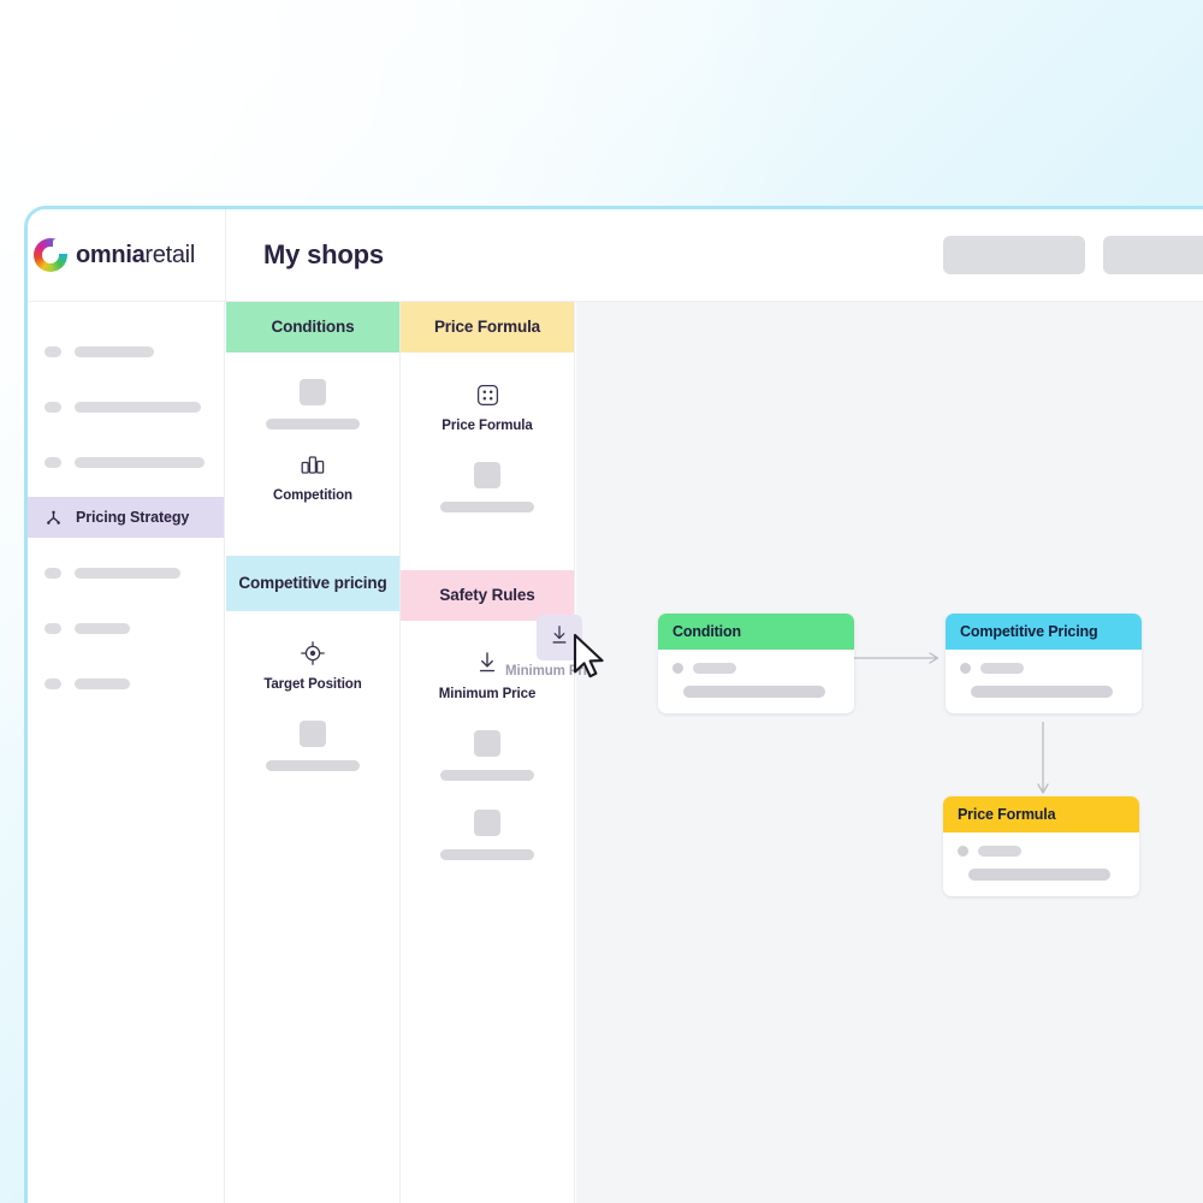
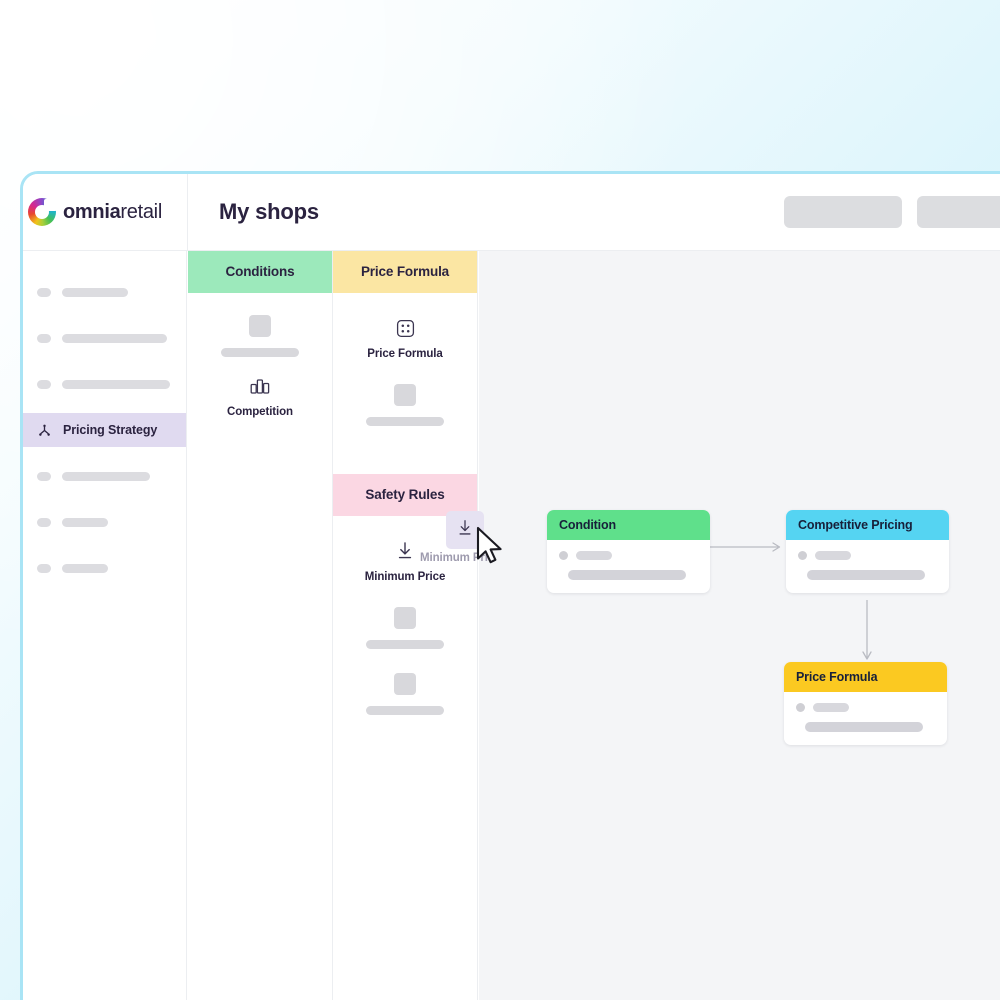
  omniaretail
  My shops
  Pricing Strategy
  Conditions
  Competition
- Competitive pricing
- Target Position
  Price Formula
  Price Formula
  Safety Rules
  Minimum Price
  Condition
  Competitive Pricing
  Price Formula
  Minimum Pri
